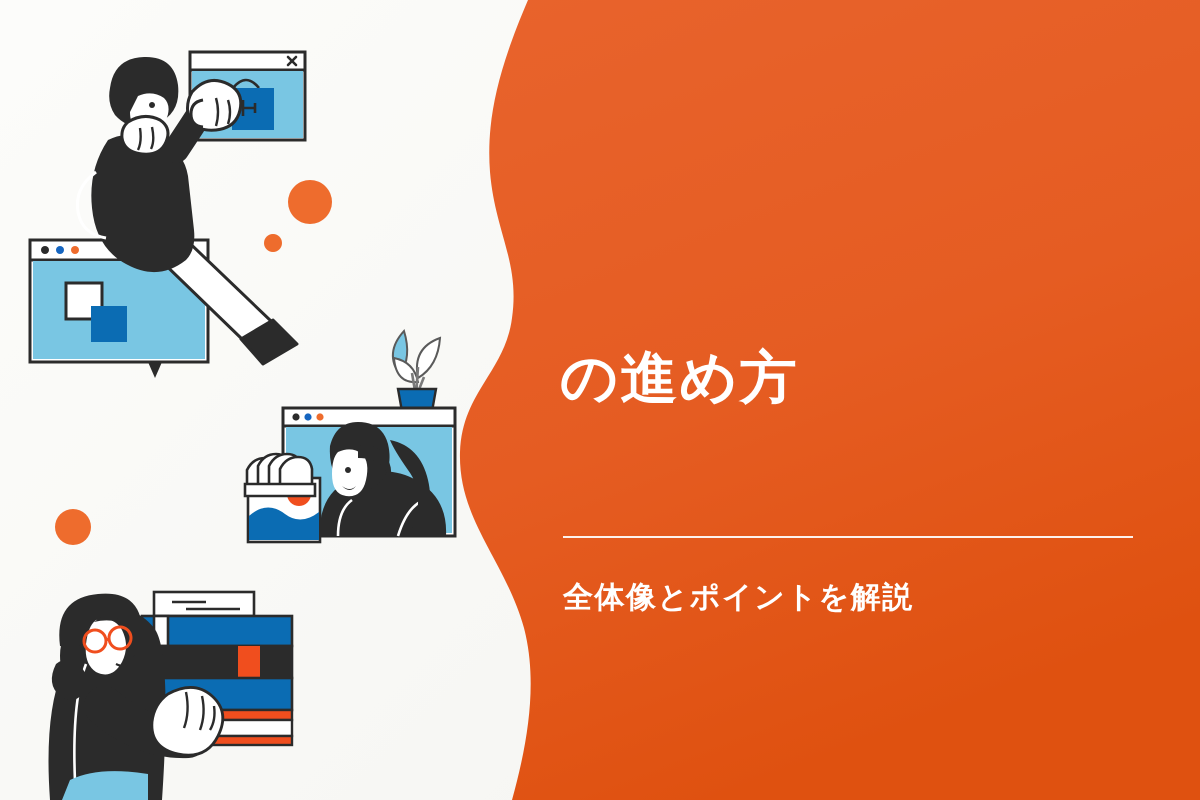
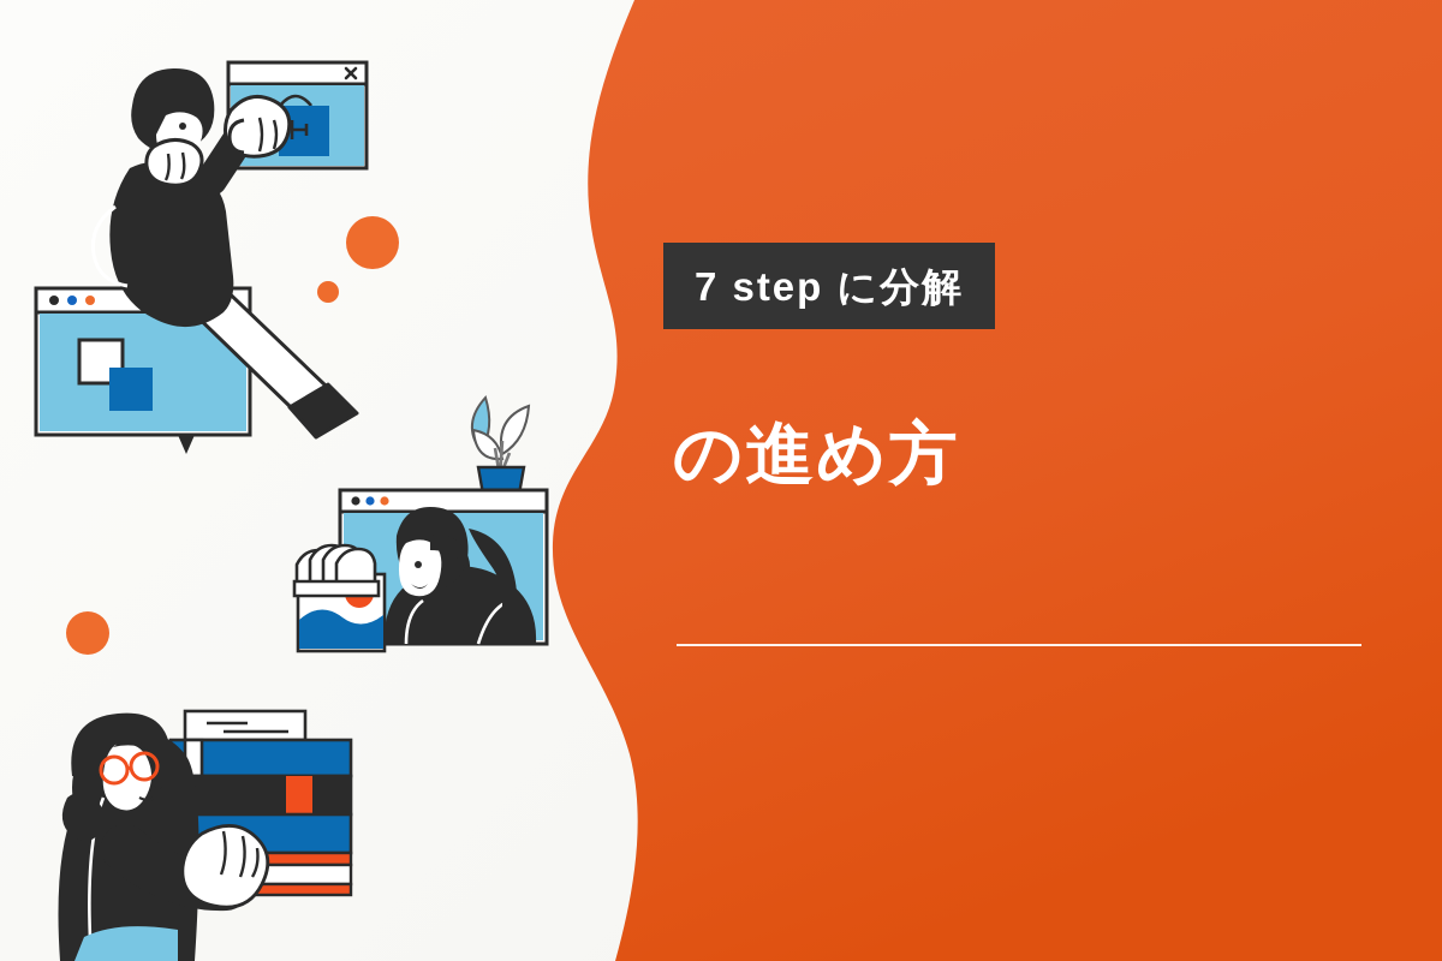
+ 7 step に分解
  の進め方
- 全体像とポイントを解説
